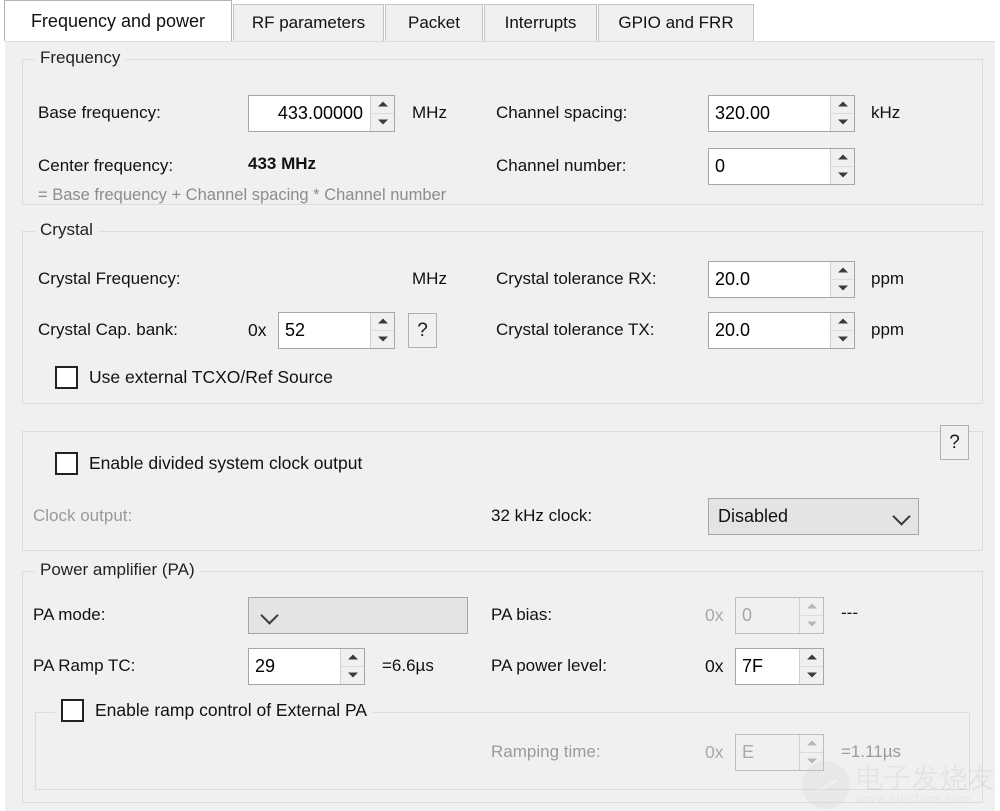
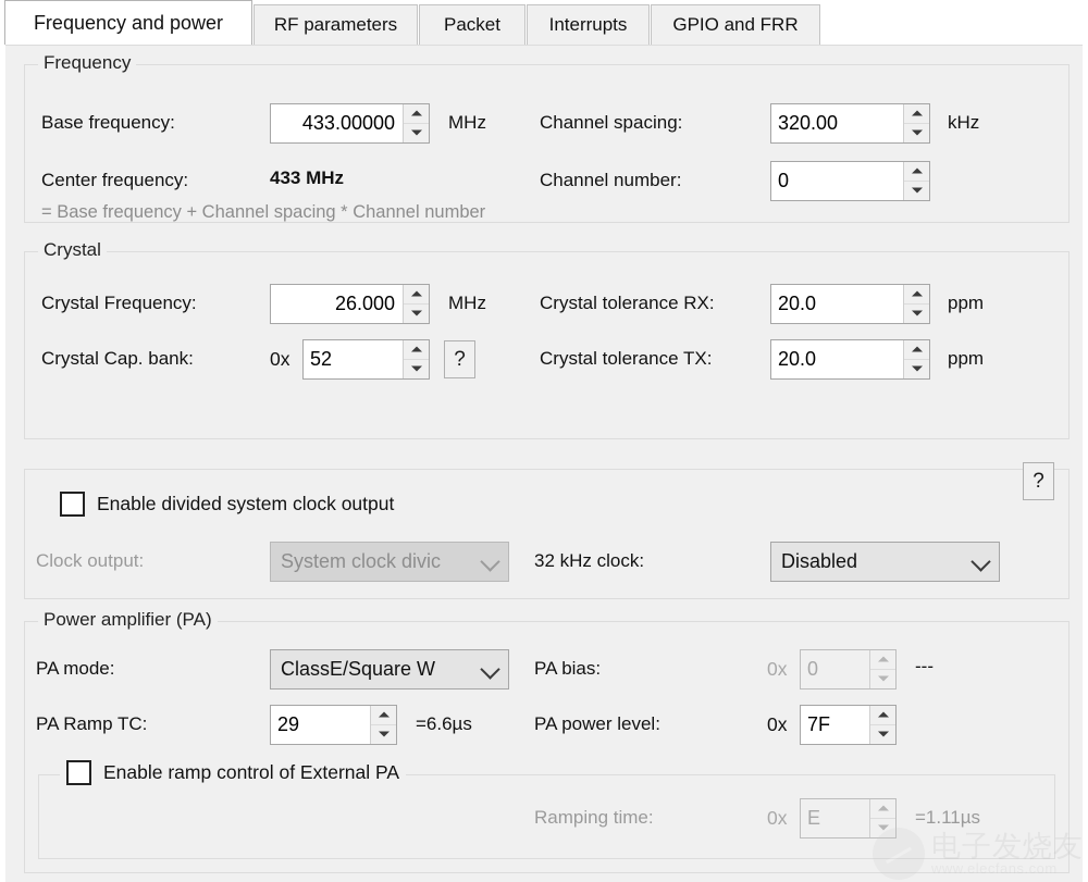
  Frequency and power
  RF parameters
  Packet
  Interrupts
  GPIO and FRR
  Frequency
  Base frequency:
  433.00000
  MHz
  Channel spacing:
  320.00
  kHz
  Center frequency:
  433 MHz
  Channel number:
  0
  = Base frequency + Channel spacing * Channel number
  Crystal
  Crystal Frequency:
+ 26.000
  MHz
  Crystal tolerance RX:
  20.0
  ppm
  Crystal Cap. bank:
  0x
  52
  ?
  Crystal tolerance TX:
  20.0
  ppm
- Use external TCXO/Ref Source
  ?
  Enable divided system clock output
  Clock output:
+ System clock divic
  32 kHz clock:
  Disabled
  Power amplifier (PA)
  PA mode:
+ ClassE/Square W
  PA bias:
  0x
  0
  ---
  PA Ramp TC:
  29
  =6.6µs
  PA power level:
  0x
  7F
  Enable ramp control of External PA
  Ramping time:
  0x
  E
  =1.11µs
  电子发烧友
  www.elecfans.com
